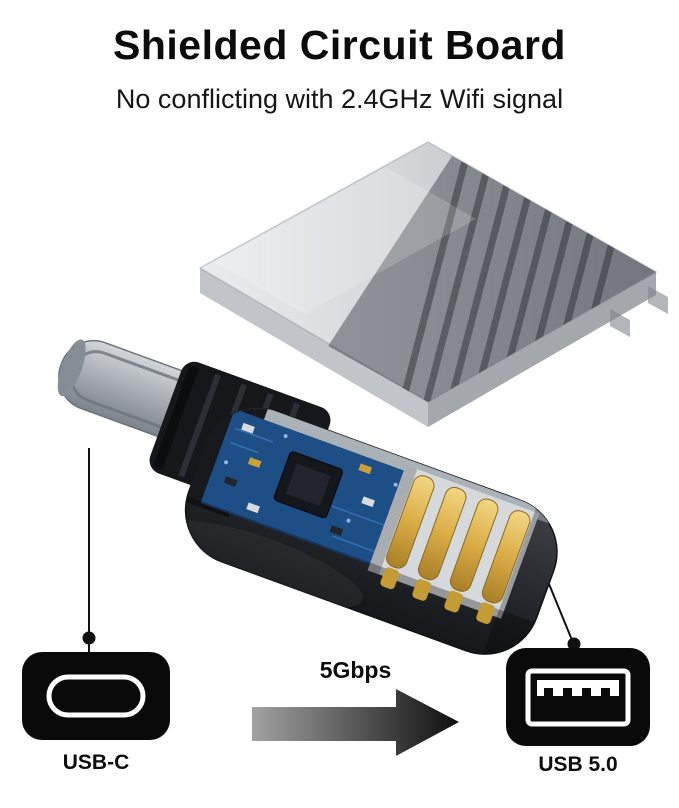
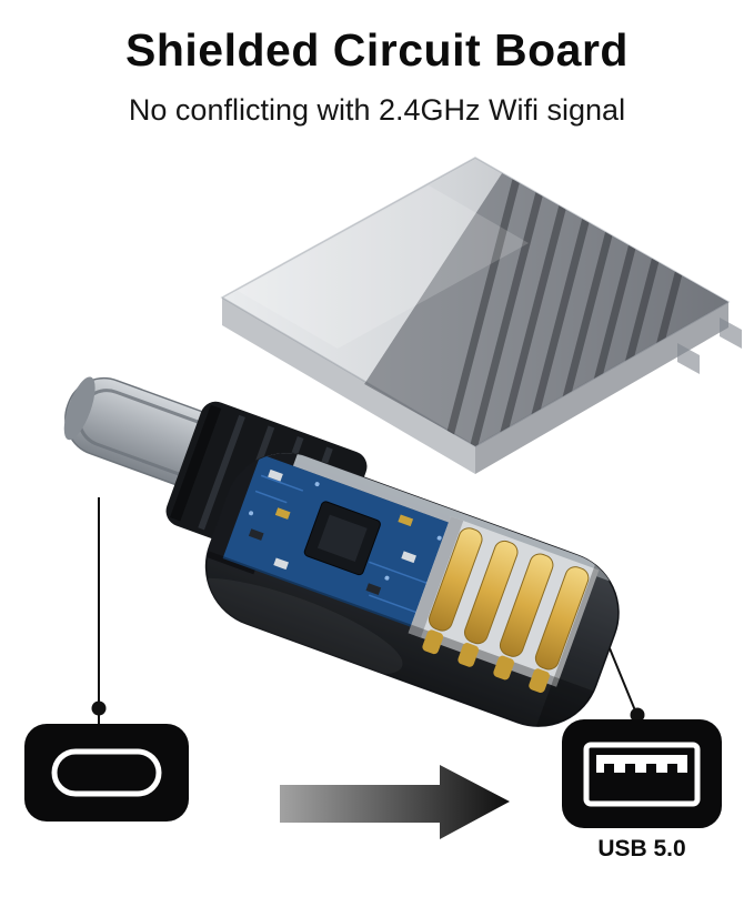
  Shielded Circuit Board
  No conflicting with 2.4GHz Wifi signal
- 5Gbps
- USB-C
  USB 5.0
